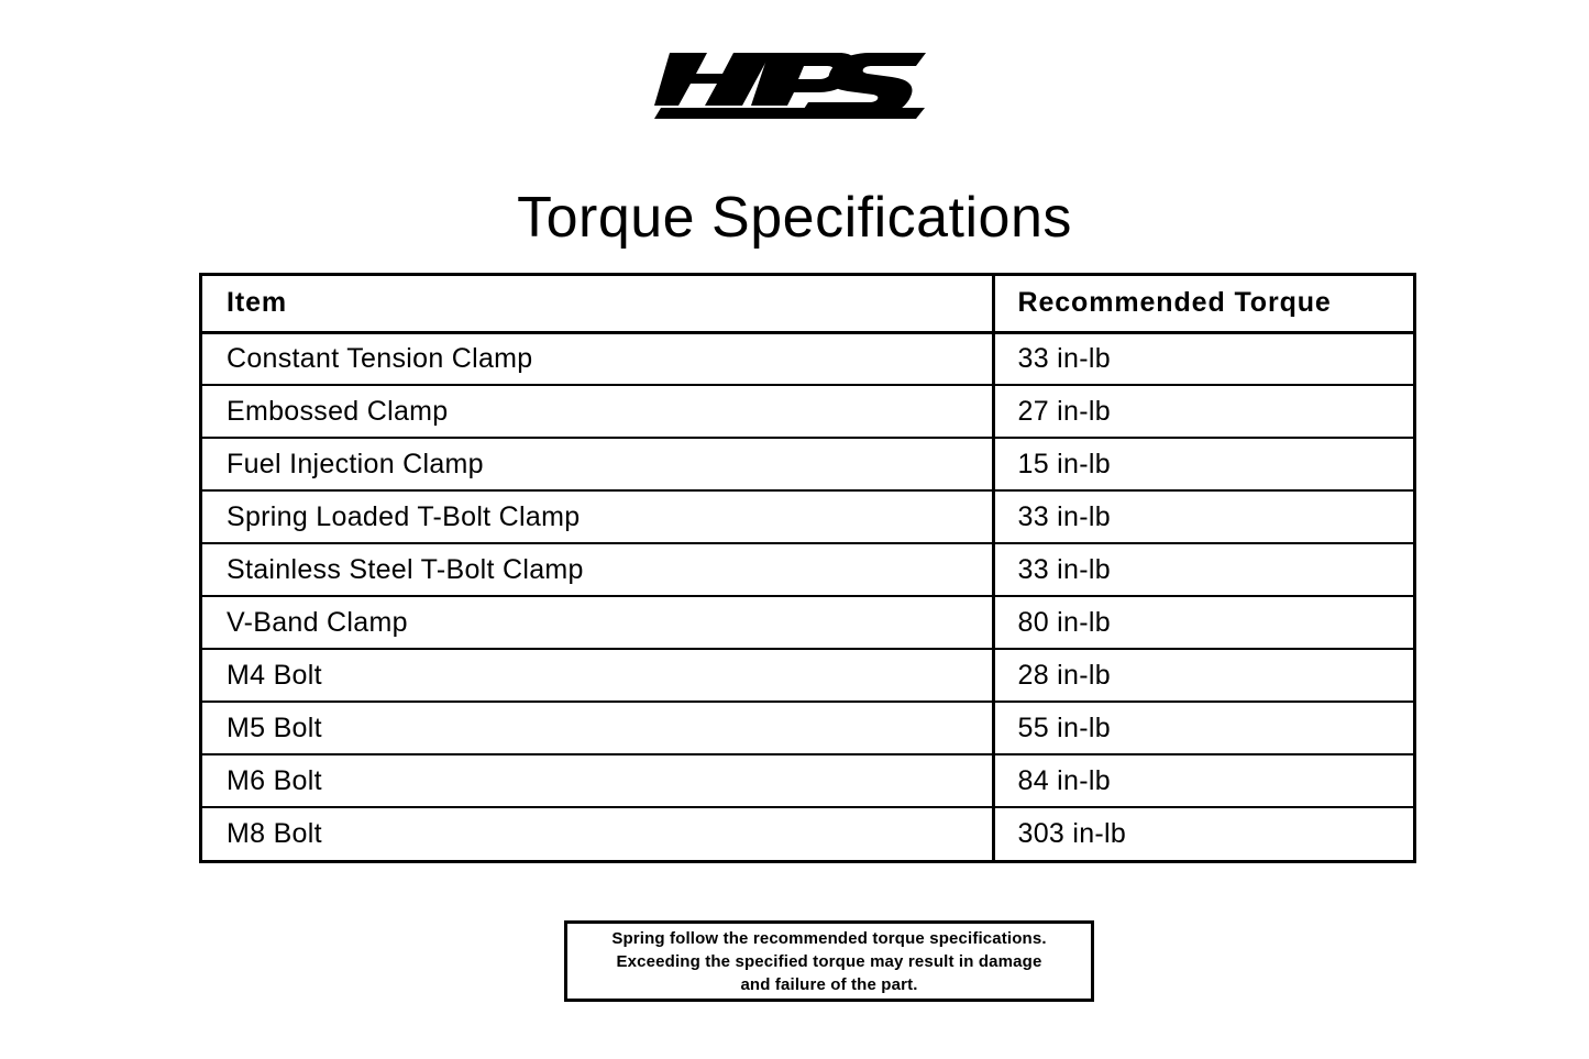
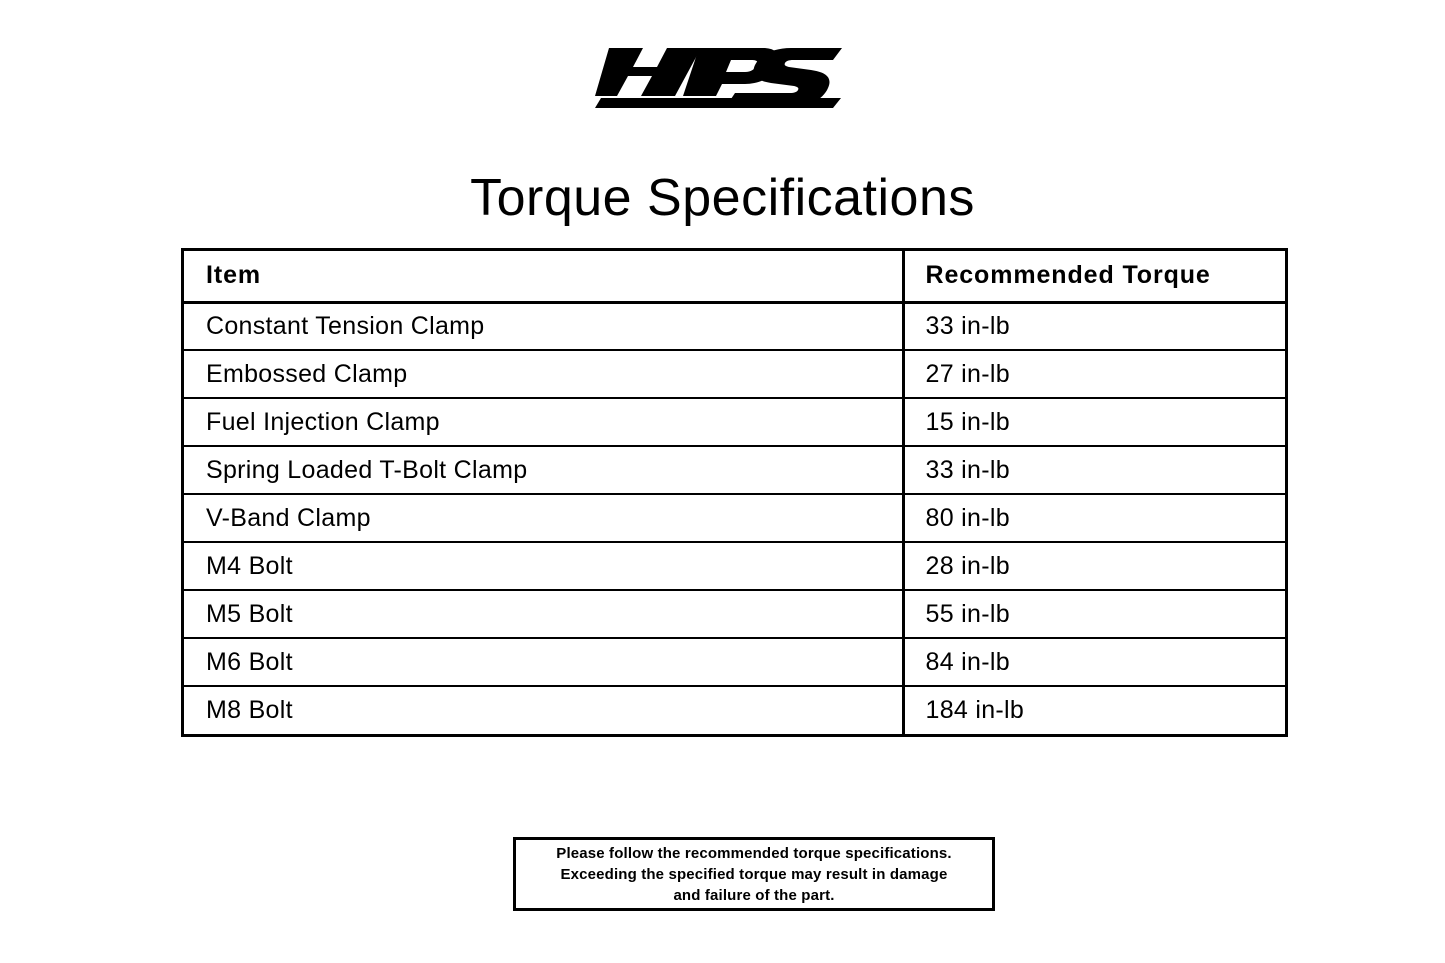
  Torque Specifications
  Item	Recommended Torque
  Constant Tension Clamp	33 in-lb
  Embossed Clamp	27 in-lb
  Fuel Injection Clamp	15 in-lb
  Spring Loaded T-Bolt Clamp	33 in-lb
- Stainless Steel T-Bolt Clamp	33 in-lb
  V-Band Clamp	80 in-lb
  M4 Bolt	28 in-lb
  M5 Bolt	55 in-lb
  M6 Bolt	84 in-lb
- M8 Bolt	303 in-lb
+ M8 Bolt	184 in-lb
- Spring follow the recommended torque specifications.
+ Please follow the recommended torque specifications.
  Exceeding the specified torque may result in damage
  and failure of the part.
